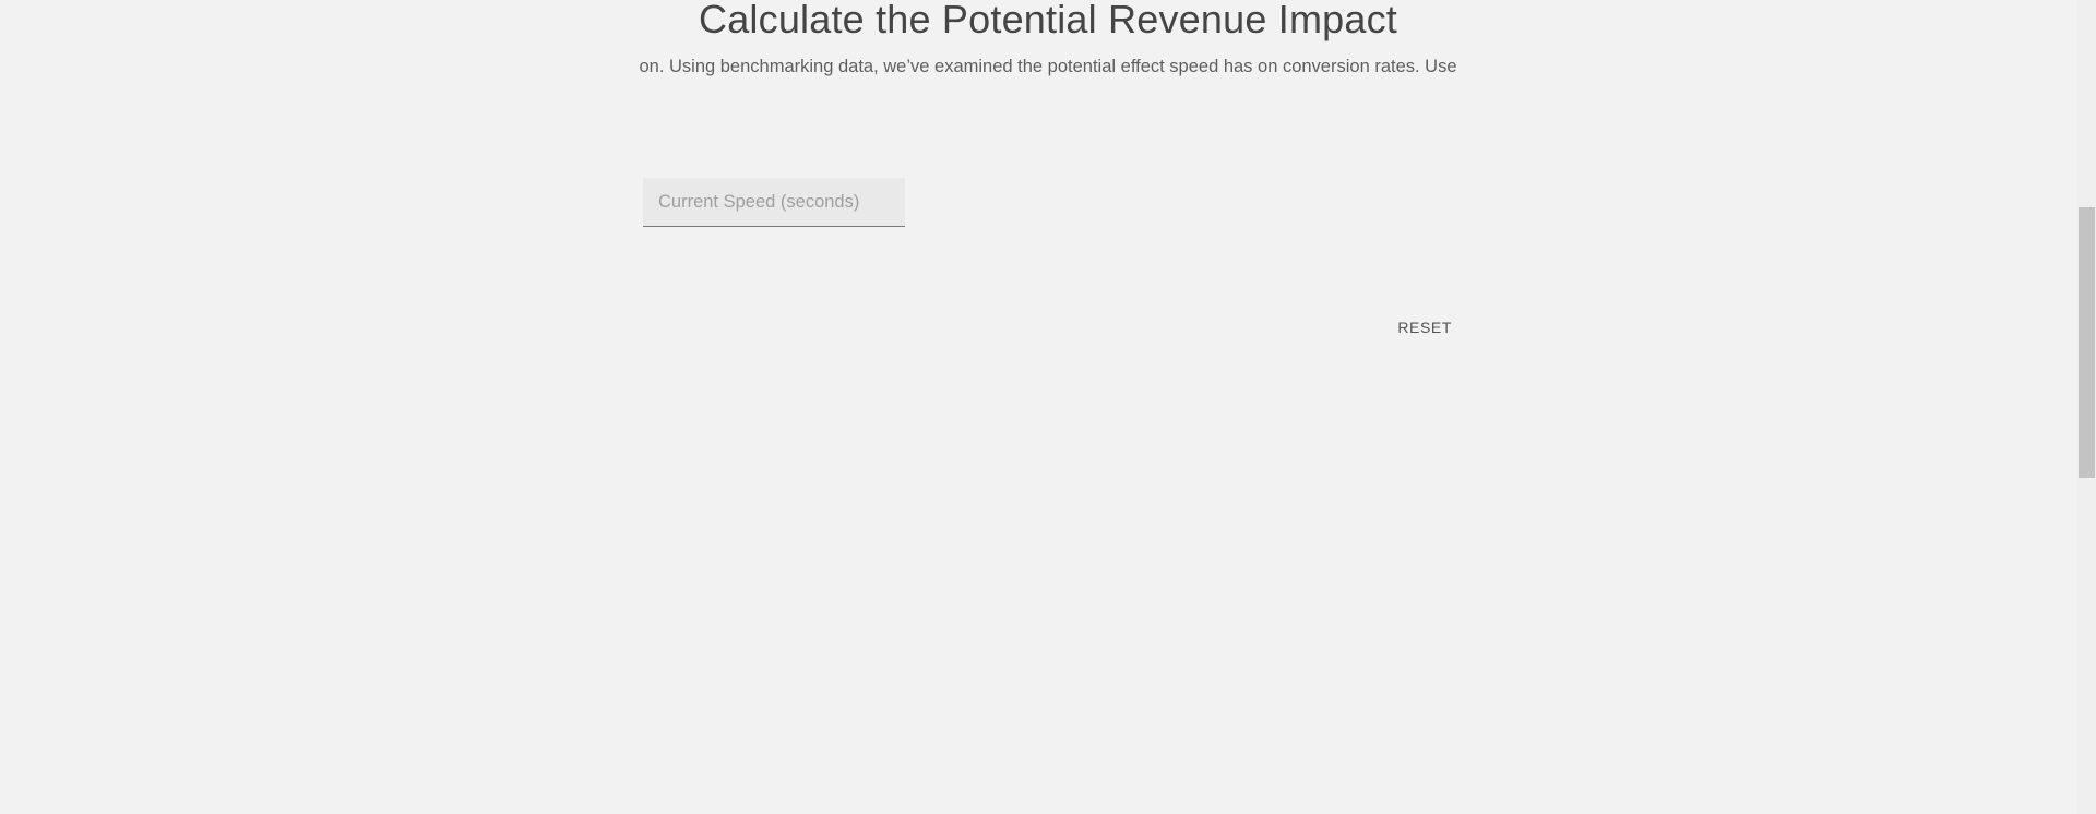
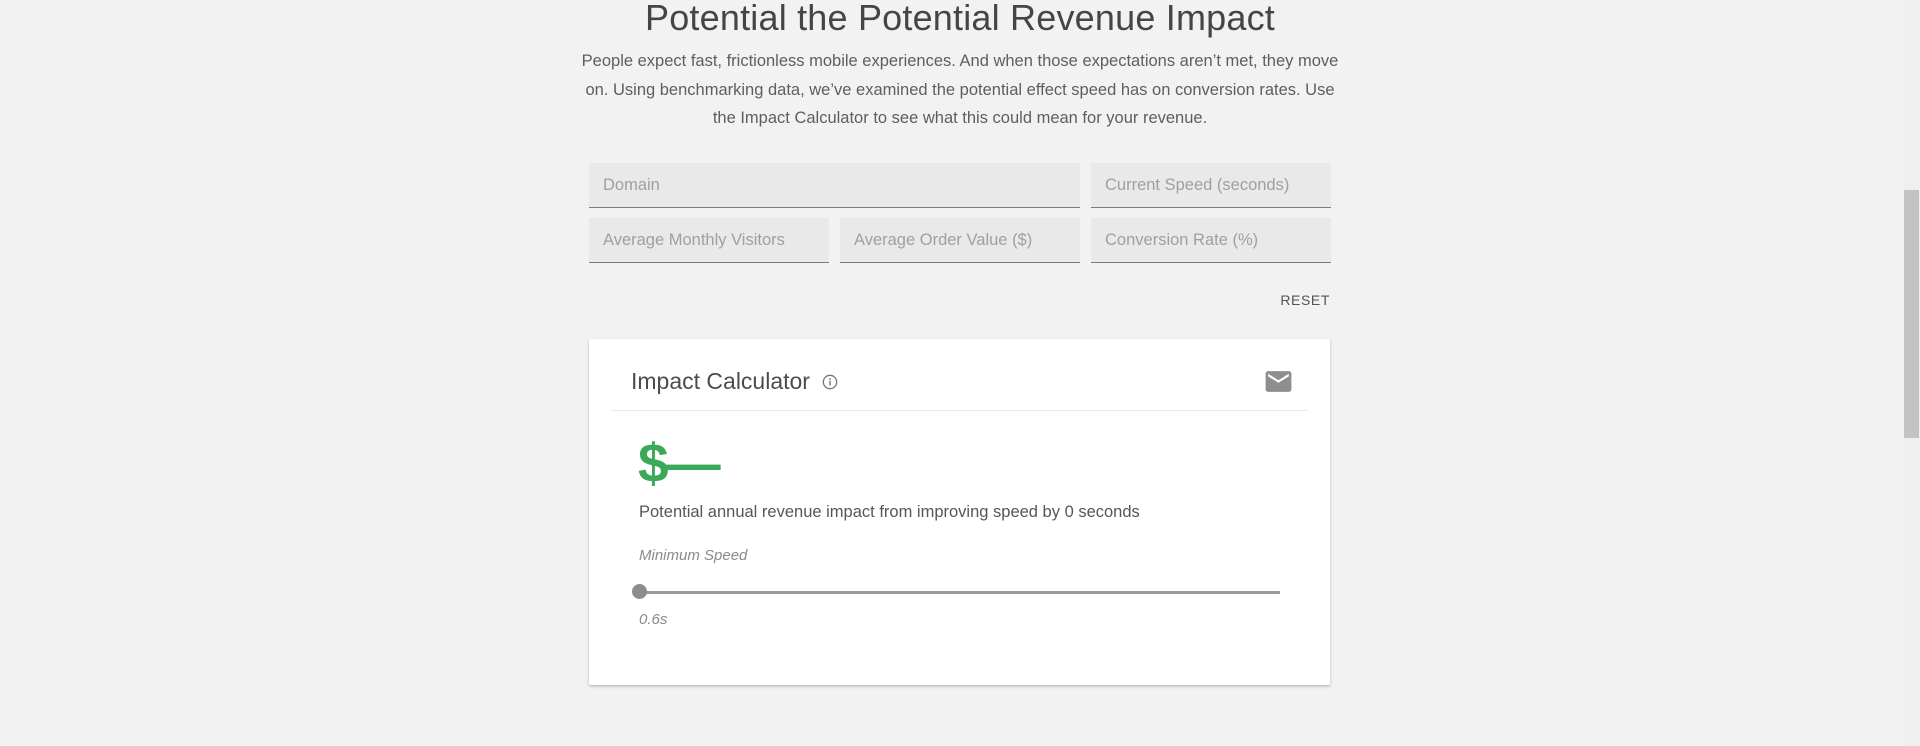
- Calculate the Potential Revenue Impact
+ Potential the Potential Revenue Impact
+ People expect fast, frictionless mobile experiences. And when those expectations aren’t met, they move
  on. Using benchmarking data, we’ve examined the potential effect speed has on conversion rates. Use
+ the Impact Calculator to see what this could mean for your revenue.
+ Domain
  Current Speed (seconds)
+ Average Monthly Visitors
+ Average Order Value ($)
+ Conversion Rate (%)
  RESET
+ Impact Calculator
+ $—
+ Potential annual revenue impact from improving speed by 0 seconds
+ Minimum Speed
+ 0.6s
